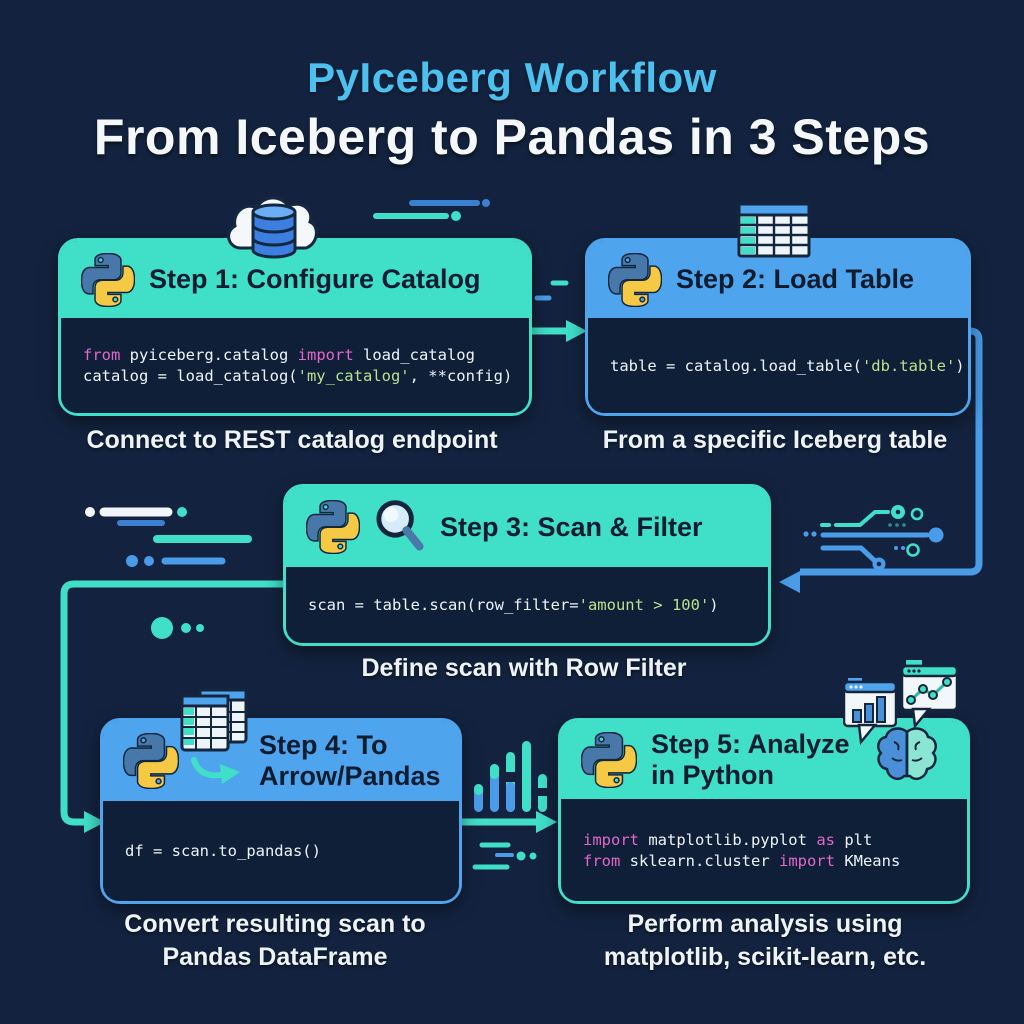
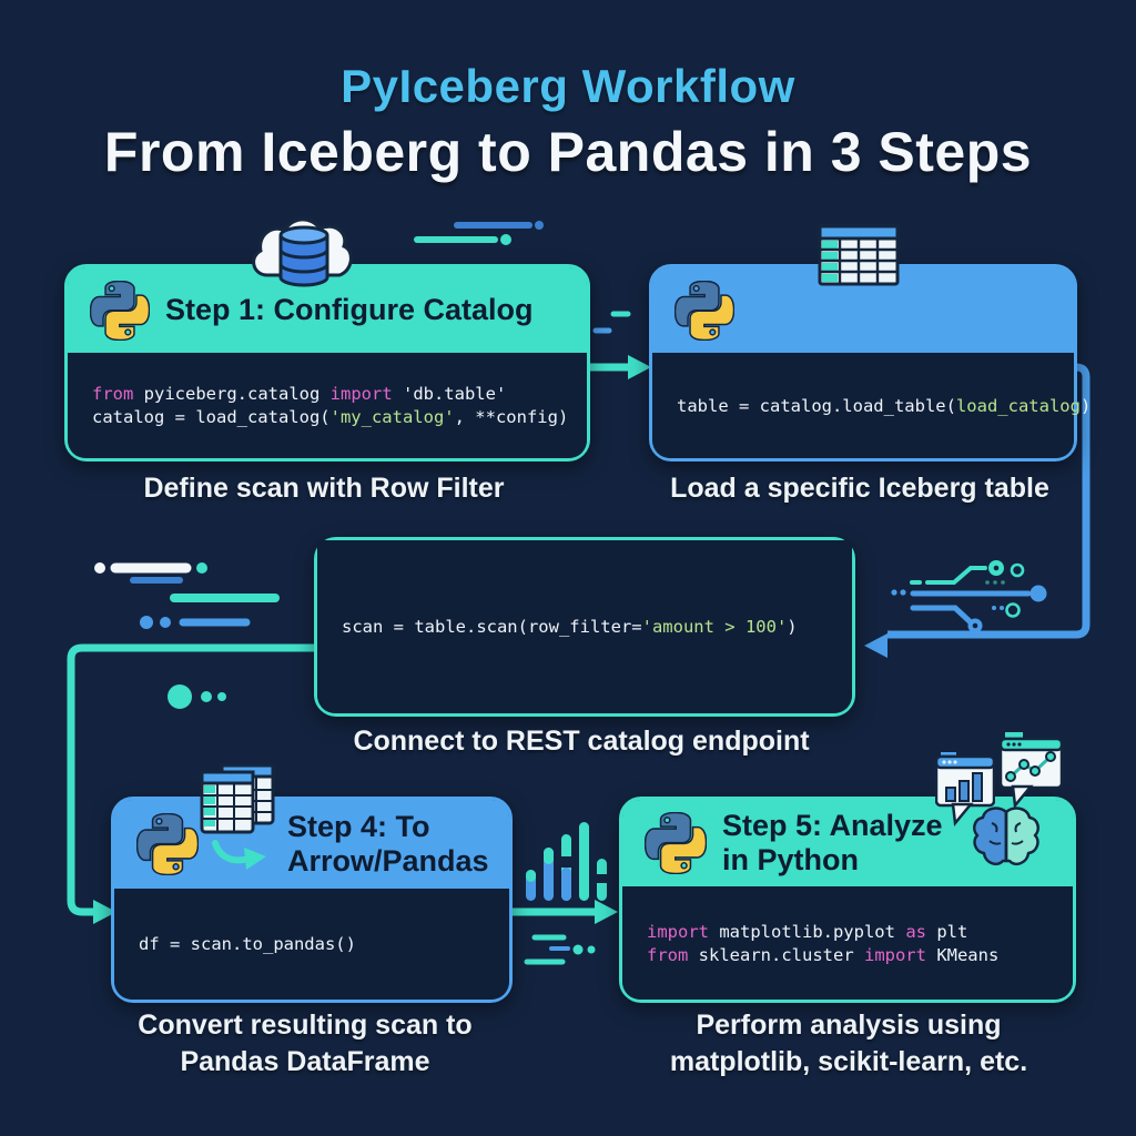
  PyIceberg Workflow
  From Iceberg to Pandas in 3 Steps
  Step 1: Configure Catalog
- from pyiceberg.catalog import load_catalog
+ from pyiceberg.catalog import 'db.table'
  catalog = load_catalog('my_catalog', **config)
- Connect to REST catalog endpoint
+ Define scan with Row Filter
- Step 2: Load Table
- table = catalog.load_table('db.table')
+ table = catalog.load_table(load_catalog)
- From a specific Iceberg table
+ Load a specific Iceberg table
- Step 3: Scan & Filter
  scan = table.scan(row_filter='amount > 100')
- Define scan with Row Filter
+ Connect to REST catalog endpoint
  Step 4: To
  Arrow/Pandas
  df = scan.to_pandas()
  Convert resulting scan to
  Pandas DataFrame
  Step 5: Analyze
  in Python
  import matplotlib.pyplot as plt
  from sklearn.cluster import KMeans
  Perform analysis using
  matplotlib, scikit-learn, etc.
